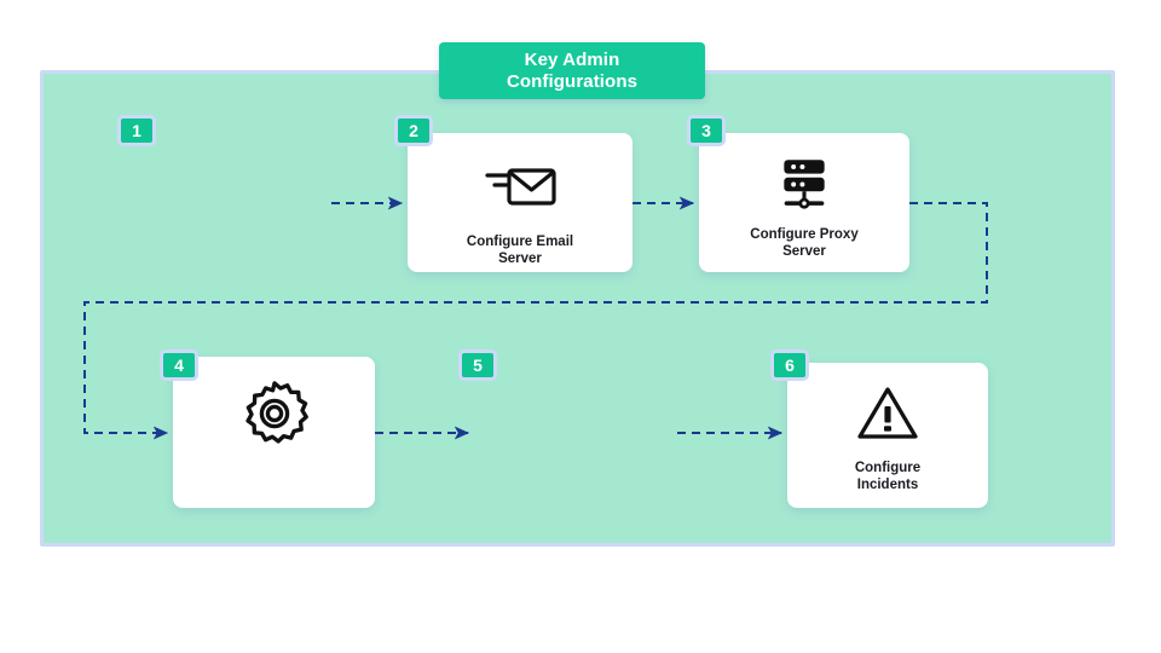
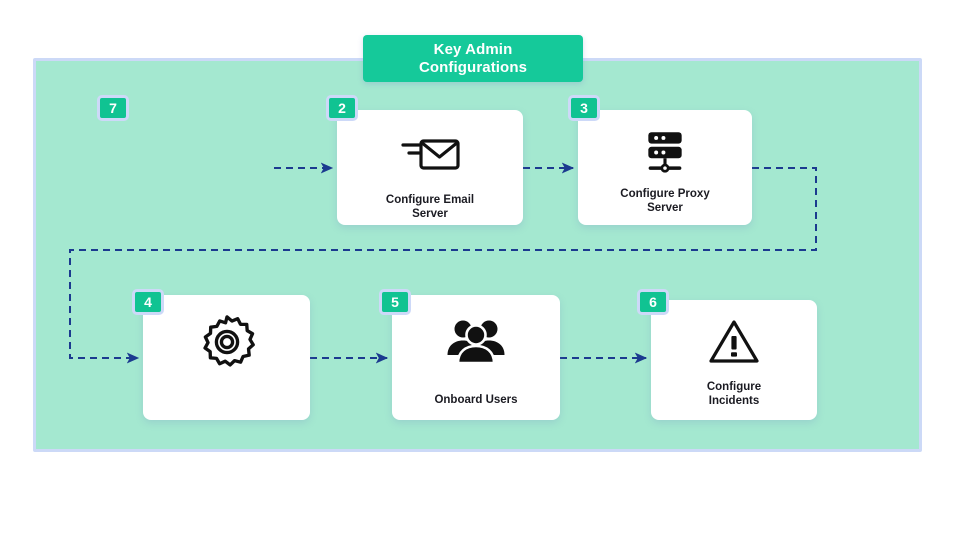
  Key Admin
  Configurations
- 1
+ 7
  Configure Email
  Server
  2
  Configure Proxy
  Server
  3
  4
+ Onboard Users
  5
  Configure
  Incidents
  6
